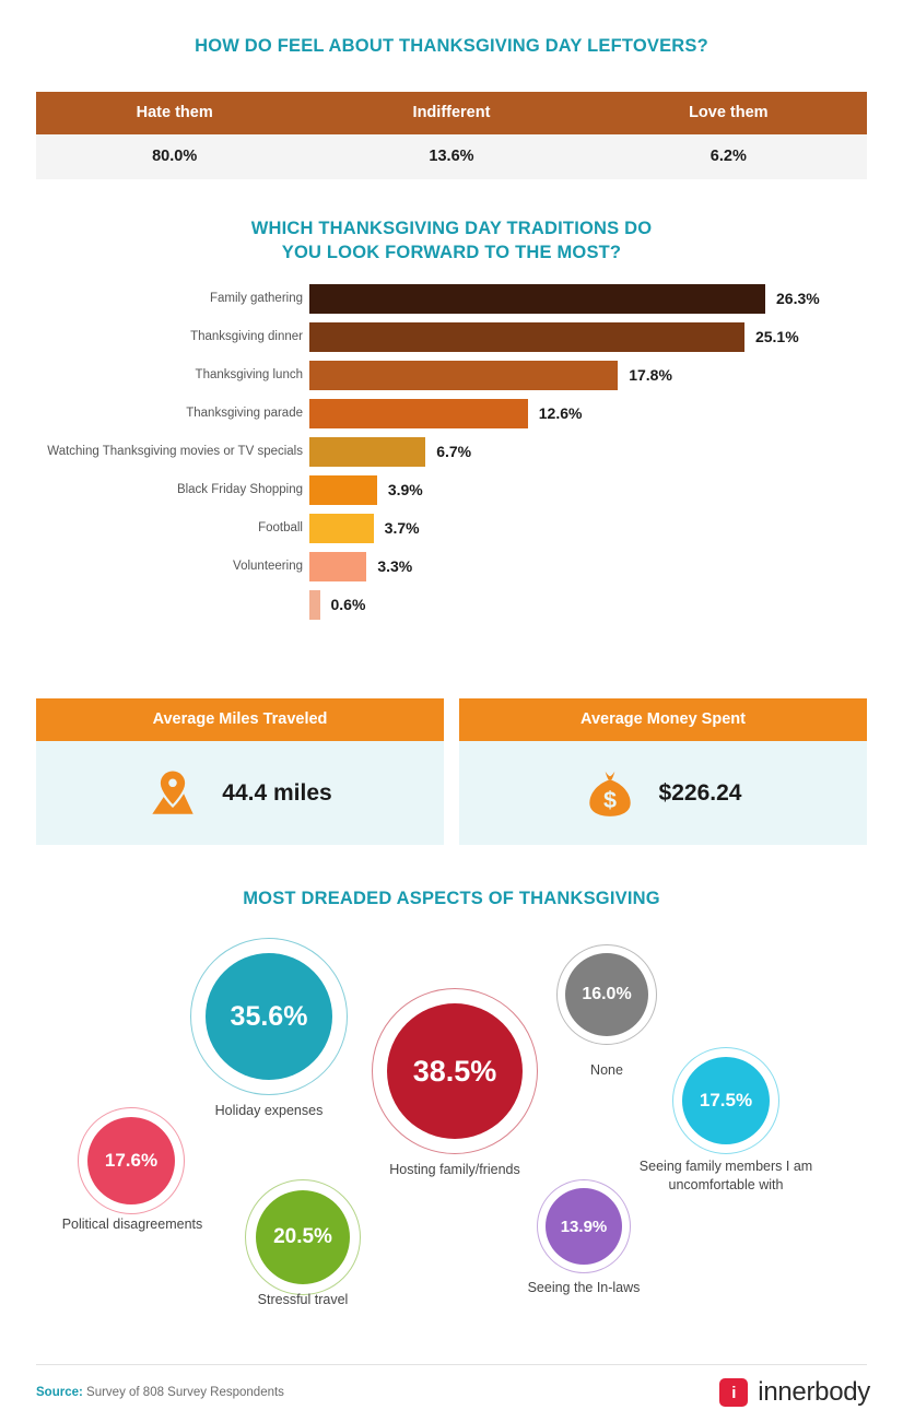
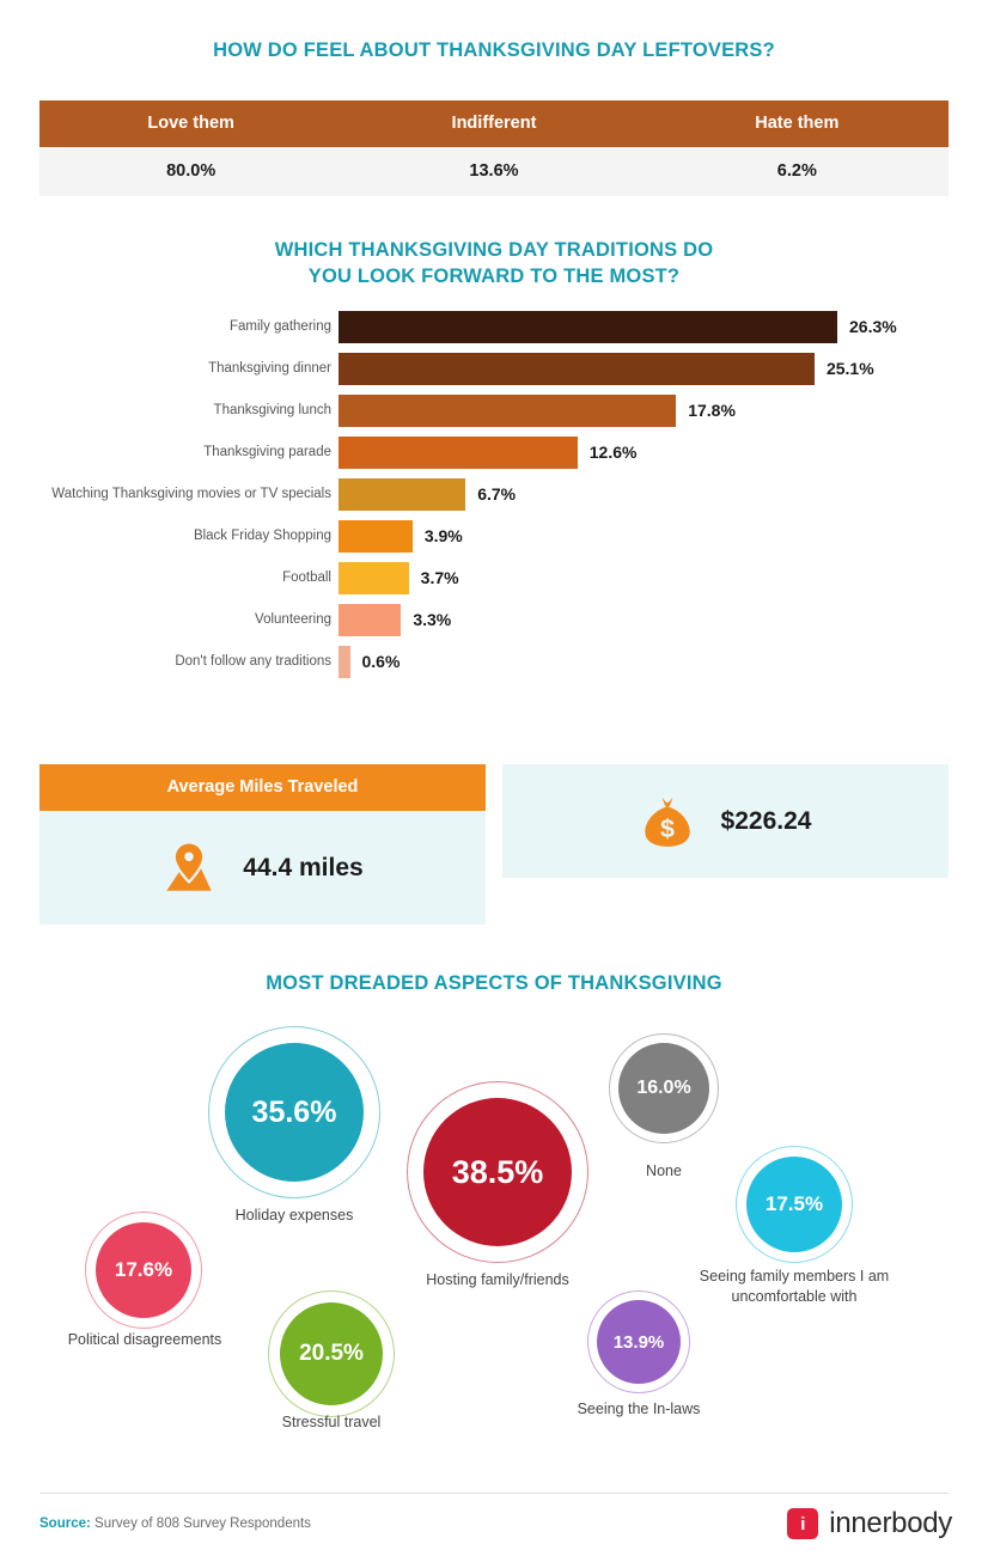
  HOW DO FEEL ABOUT THANKSGIVING DAY LEFTOVERS?
- Hate them
+ Love them
  Indifferent
- Love them
+ Hate them
  80.0%
  13.6%
  6.2%
  WHICH THANKSGIVING DAY TRADITIONS DO
  YOU LOOK FORWARD TO THE MOST?
  Family gathering
  26.3%
  Thanksgiving dinner
  25.1%
  Thanksgiving lunch
  17.8%
  Thanksgiving parade
  12.6%
  Watching Thanksgiving movies or TV specials
  6.7%
  Black Friday Shopping
  3.9%
  Football
  3.7%
  Volunteering
  3.3%
+ Don't follow any traditions
  0.6%
  Average Miles Traveled
  44.4 miles
- Average Money Spent
  $
  $226.24
  MOST DREADED ASPECTS OF THANKSGIVING
  38.5%
  Hosting family/friends
  35.6%
  Holiday expenses
  20.5%
  Stressful travel
  17.6%
  Political disagreements
  17.5%
  Seeing family members I am uncomfortable with
  16.0%
  None
  13.9%
  Seeing the In-laws
  Source: Survey of 808 Survey Respondents
  i
  innerbody
